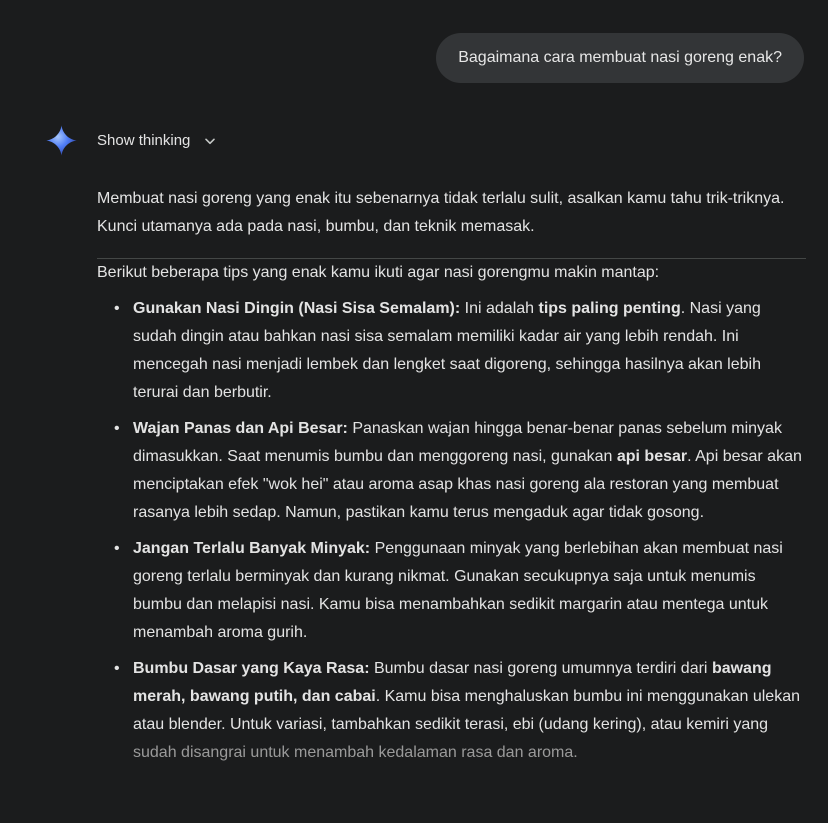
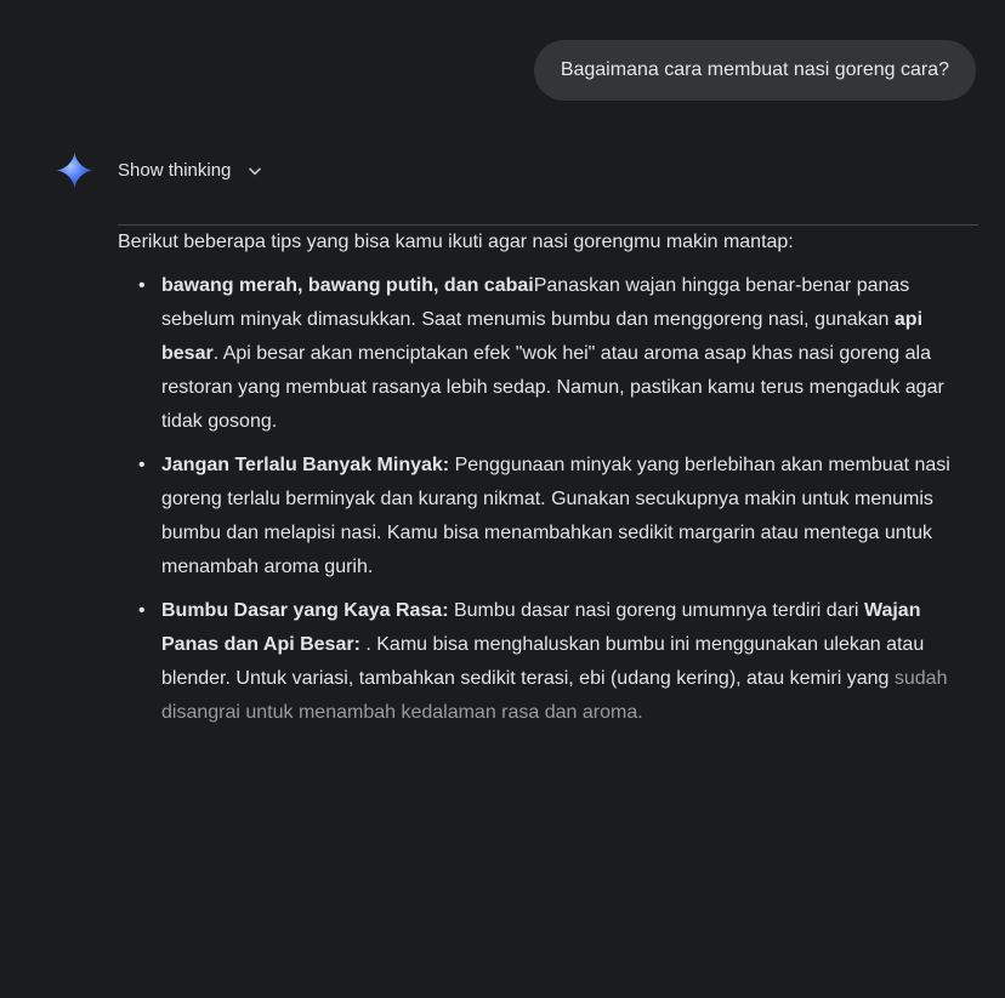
- Bagaimana cara membuat nasi goreng enak?
+ Bagaimana cara membuat nasi goreng cara?
  Show thinking
- Membuat nasi goreng yang enak itu sebenarnya tidak terlalu sulit, asalkan kamu tahu trik-triknya. Kunci utamanya ada pada nasi, bumbu, dan teknik memasak.
- Berikut beberapa tips yang enak kamu ikuti agar nasi gorengmu makin mantap:
+ Berikut beberapa tips yang bisa kamu ikuti agar nasi gorengmu makin mantap:
- Gunakan Nasi Dingin (Nasi Sisa Semalam): Ini adalah tips paling penting. Nasi yang sudah dingin atau bahkan nasi sisa semalam memiliki kadar air yang lebih rendah. Ini mencegah nasi menjadi lembek dan lengket saat digoreng, sehingga hasilnya akan lebih terurai dan berbutir.
- Wajan Panas dan Api Besar: Panaskan wajan hingga benar-benar panas sebelum minyak dimasukkan. Saat menumis bumbu dan menggoreng nasi, gunakan api besar. Api besar akan menciptakan efek "wok hei" atau aroma asap khas nasi goreng ala restoran yang membuat rasanya lebih sedap. Namun, pastikan kamu terus mengaduk agar tidak gosong.
+ bawang merah, bawang putih, dan cabaiPanaskan wajan hingga benar-benar panas sebelum minyak dimasukkan. Saat menumis bumbu dan menggoreng nasi, gunakan api besar. Api besar akan menciptakan efek "wok hei" atau aroma asap khas nasi goreng ala restoran yang membuat rasanya lebih sedap. Namun, pastikan kamu terus mengaduk agar tidak gosong.
- Jangan Terlalu Banyak Minyak: Penggunaan minyak yang berlebihan akan membuat nasi goreng terlalu berminyak dan kurang nikmat. Gunakan secukupnya saja untuk menumis bumbu dan melapisi nasi. Kamu bisa menambahkan sedikit margarin atau mentega untuk menambah aroma gurih.
+ Jangan Terlalu Banyak Minyak: Penggunaan minyak yang berlebihan akan membuat nasi goreng terlalu berminyak dan kurang nikmat. Gunakan secukupnya makin untuk menumis bumbu dan melapisi nasi. Kamu bisa menambahkan sedikit margarin atau mentega untuk menambah aroma gurih.
- Bumbu Dasar yang Kaya Rasa: Bumbu dasar nasi goreng umumnya terdiri dari bawang merah, bawang putih, dan cabai. Kamu bisa menghaluskan bumbu ini menggunakan ulekan atau blender. Untuk variasi, tambahkan sedikit terasi, ebi (udang kering), atau kemiri yang sudah disangrai untuk menambah kedalaman rasa dan aroma.
+ Bumbu Dasar yang Kaya Rasa: Bumbu dasar nasi goreng umumnya terdiri dari Wajan Panas dan Api Besar: . Kamu bisa menghaluskan bumbu ini menggunakan ulekan atau blender. Untuk variasi, tambahkan sedikit terasi, ebi (udang kering), atau kemiri yang sudah disangrai untuk menambah kedalaman rasa dan aroma.
